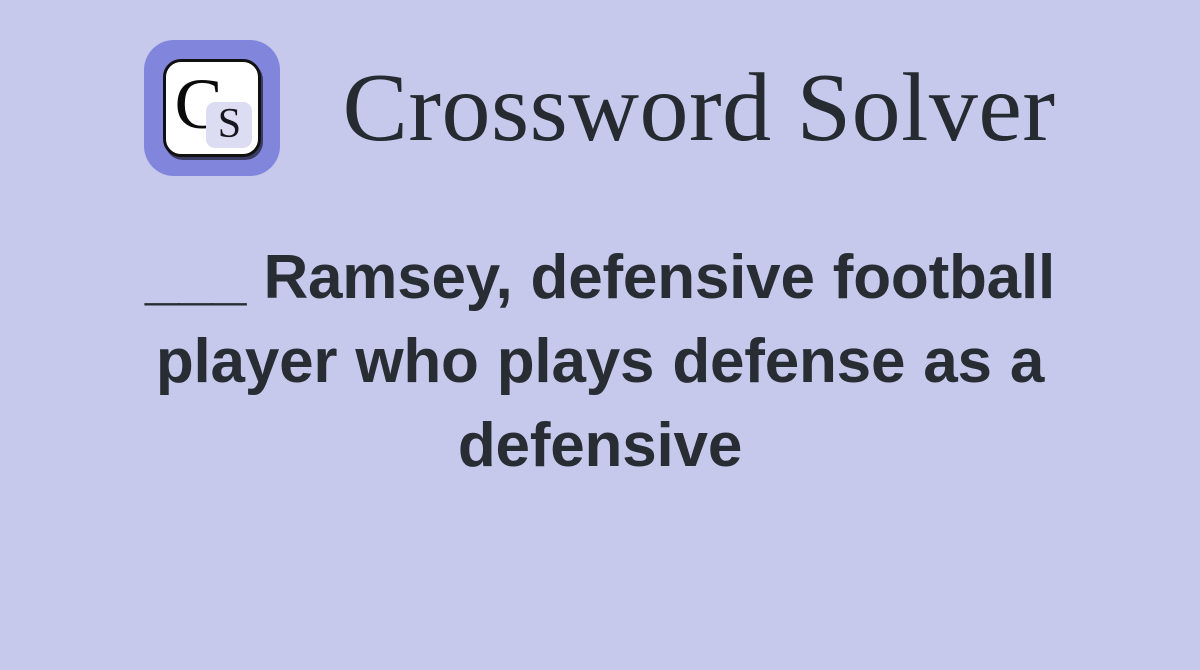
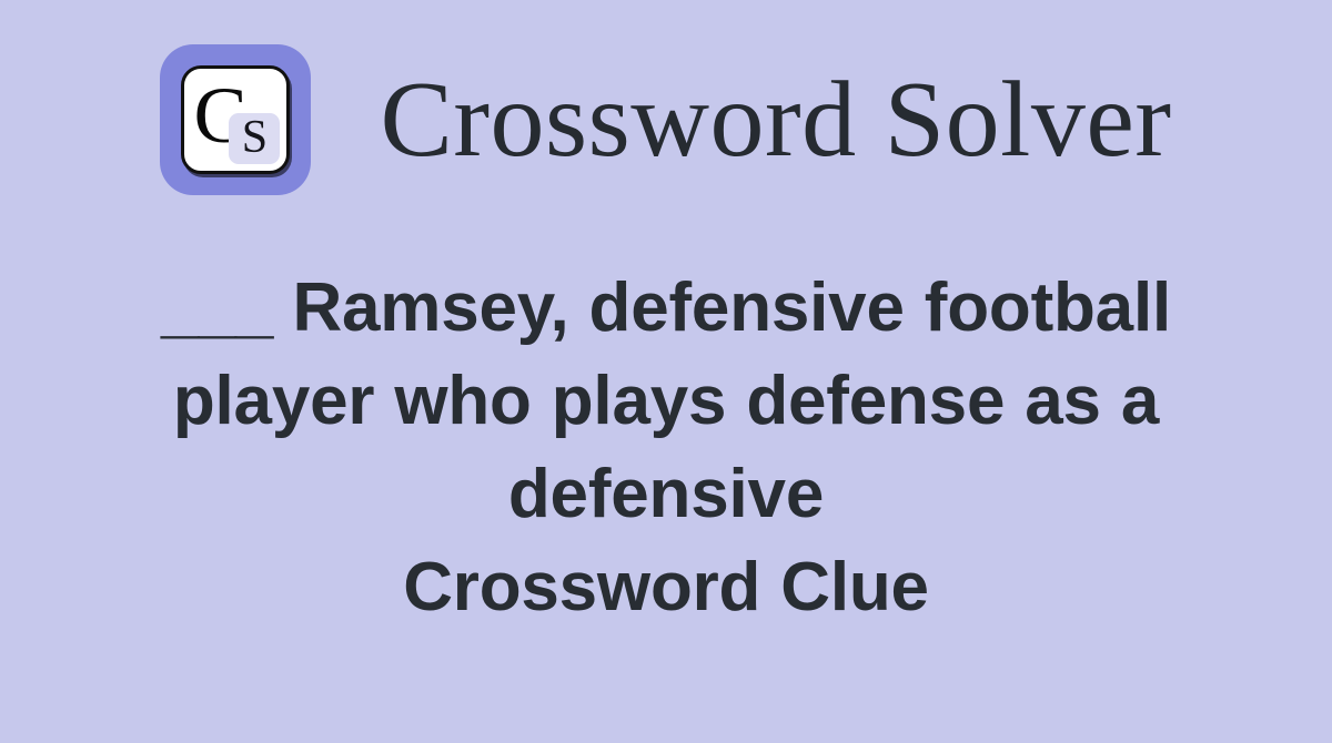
  C
  S
  Crossword Solver
  ___ Ramsey, defensive football player who plays defense as a defensive
+ Crossword Clue
